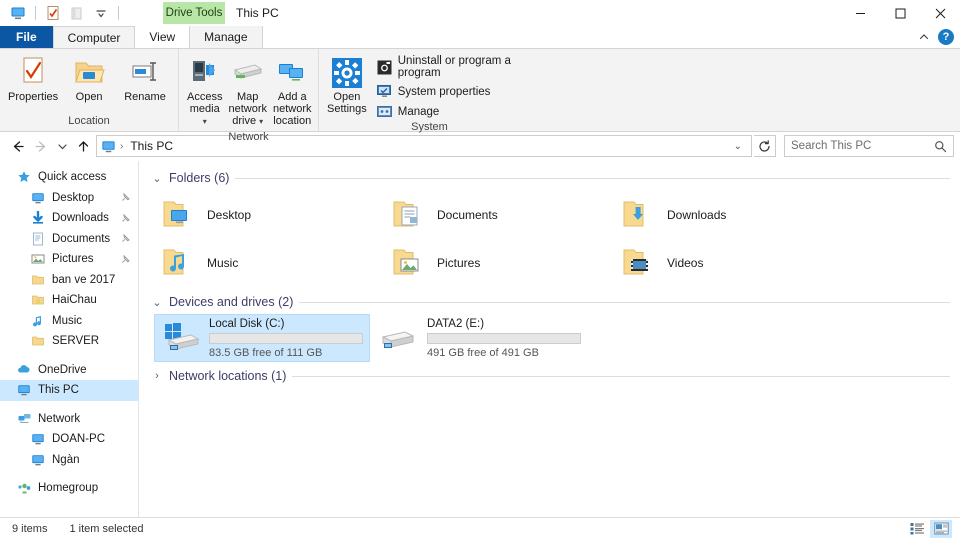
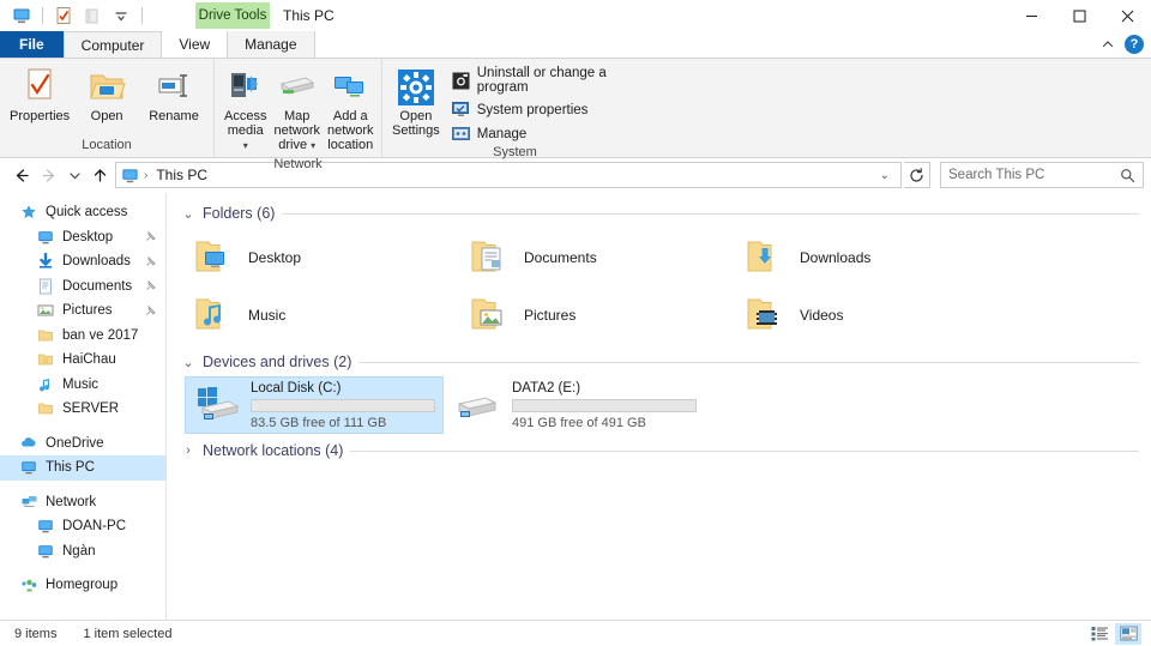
  Drive Tools
  This PC
  File
  Computer
  View
  Manage
  ?
  Properties
  Open
  Rename
  Location
  Access
  media ▾
  Map network
  drive ▾
  Add a network
  location
  Network
  Open
  Settings
- Uninstall or program a program
+ Uninstall or change a program
  System properties
  Manage
  System
  ›
  This PC
  ⌄
  Search This PC
  Quick access
  Desktop
  Downloads
  Documents
  Pictures
  ban ve 2017
  HaiChau
  Music
  SERVER
  OneDrive
  This PC
  Network
  DOAN-PC
  Ngàn
  Homegroup
  ⌄
  Folders (6)
  Desktop
  Documents
  Downloads
  Music
  Pictures
  Videos
  ⌄
  Devices and drives (2)
  Local Disk (C:)
  83.5 GB free of 111 GB
  DATA2 (E:)
  491 GB free of 491 GB
  ›
- Network locations (1)
+ Network locations (4)
  9 items
  1 item selected
